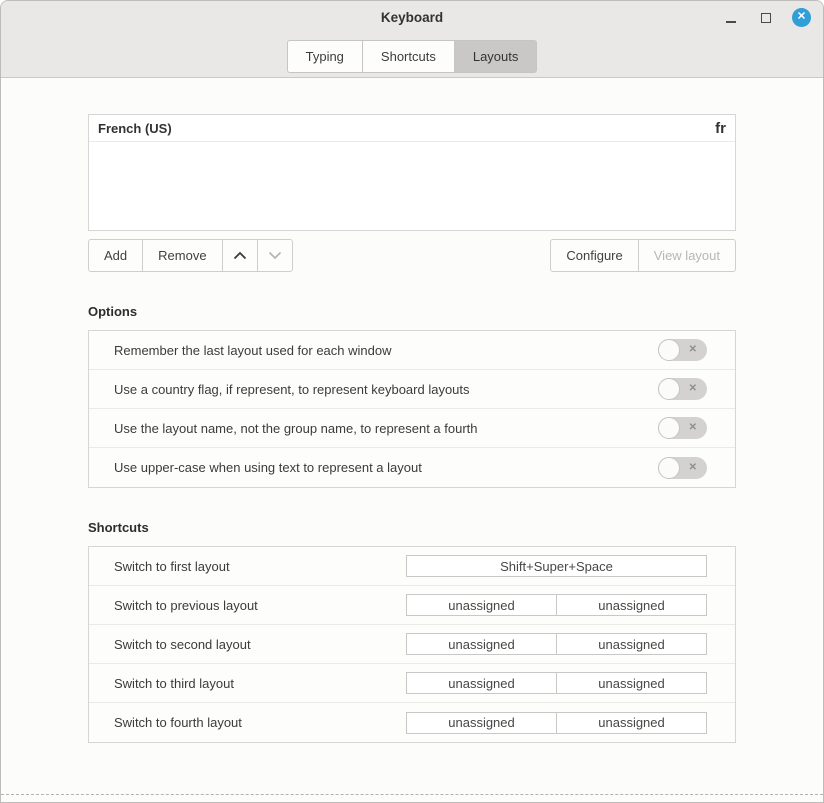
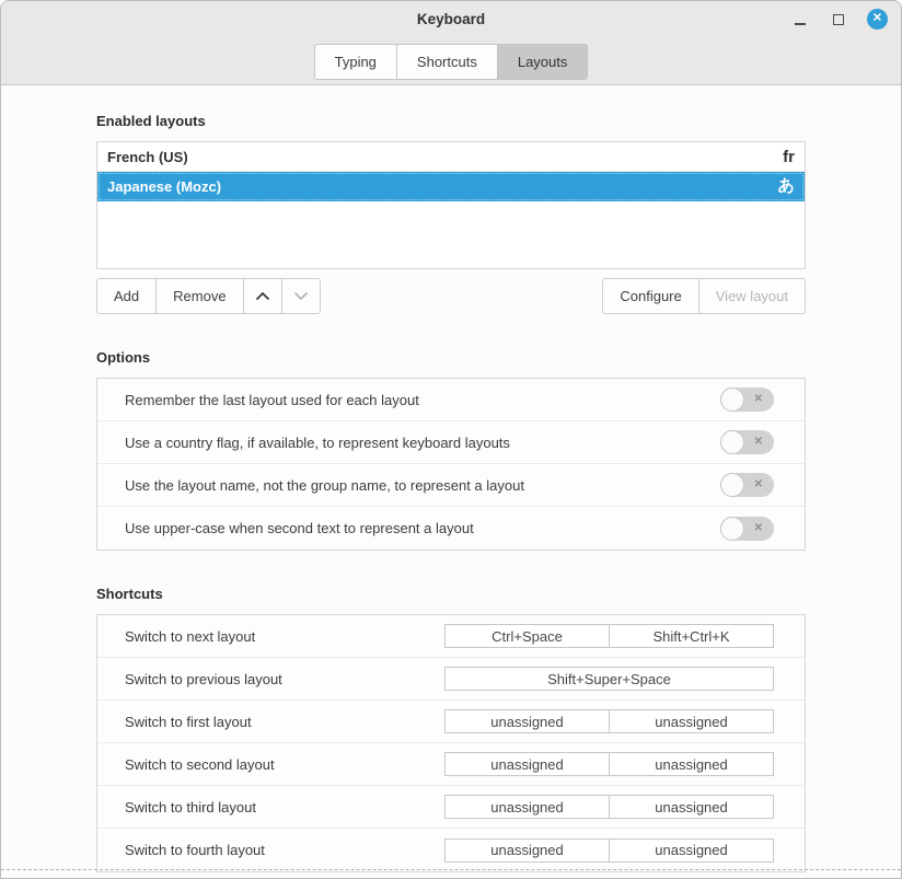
  Keyboard
  ✕
  Typing
  Shortcuts
  Layouts
+ Enabled layouts
  French (US)
  fr
+ Japanese (Mozc)
+ あ
  Add
  Remove
  Configure
  View layout
  Options
- Remember the last layout used for each window
+ Remember the last layout used for each layout
  ✕
- Use a country flag, if represent, to represent keyboard layouts
+ Use a country flag, if available, to represent keyboard layouts
  ✕
- Use the layout name, not the group name, to represent a fourth
+ Use the layout name, not the group name, to represent a layout
  ✕
- Use upper-case when using text to represent a layout
+ Use upper-case when second text to represent a layout
  ✕
  Shortcuts
+ Switch to next layout
+ Ctrl+Space
+ Shift+Ctrl+K
- Switch to first layout
+ Switch to previous layout
  Shift+Super+Space
- Switch to previous layout
+ Switch to first layout
  unassigned
  unassigned
  Switch to second layout
  unassigned
  unassigned
  Switch to third layout
  unassigned
  unassigned
  Switch to fourth layout
  unassigned
  unassigned
